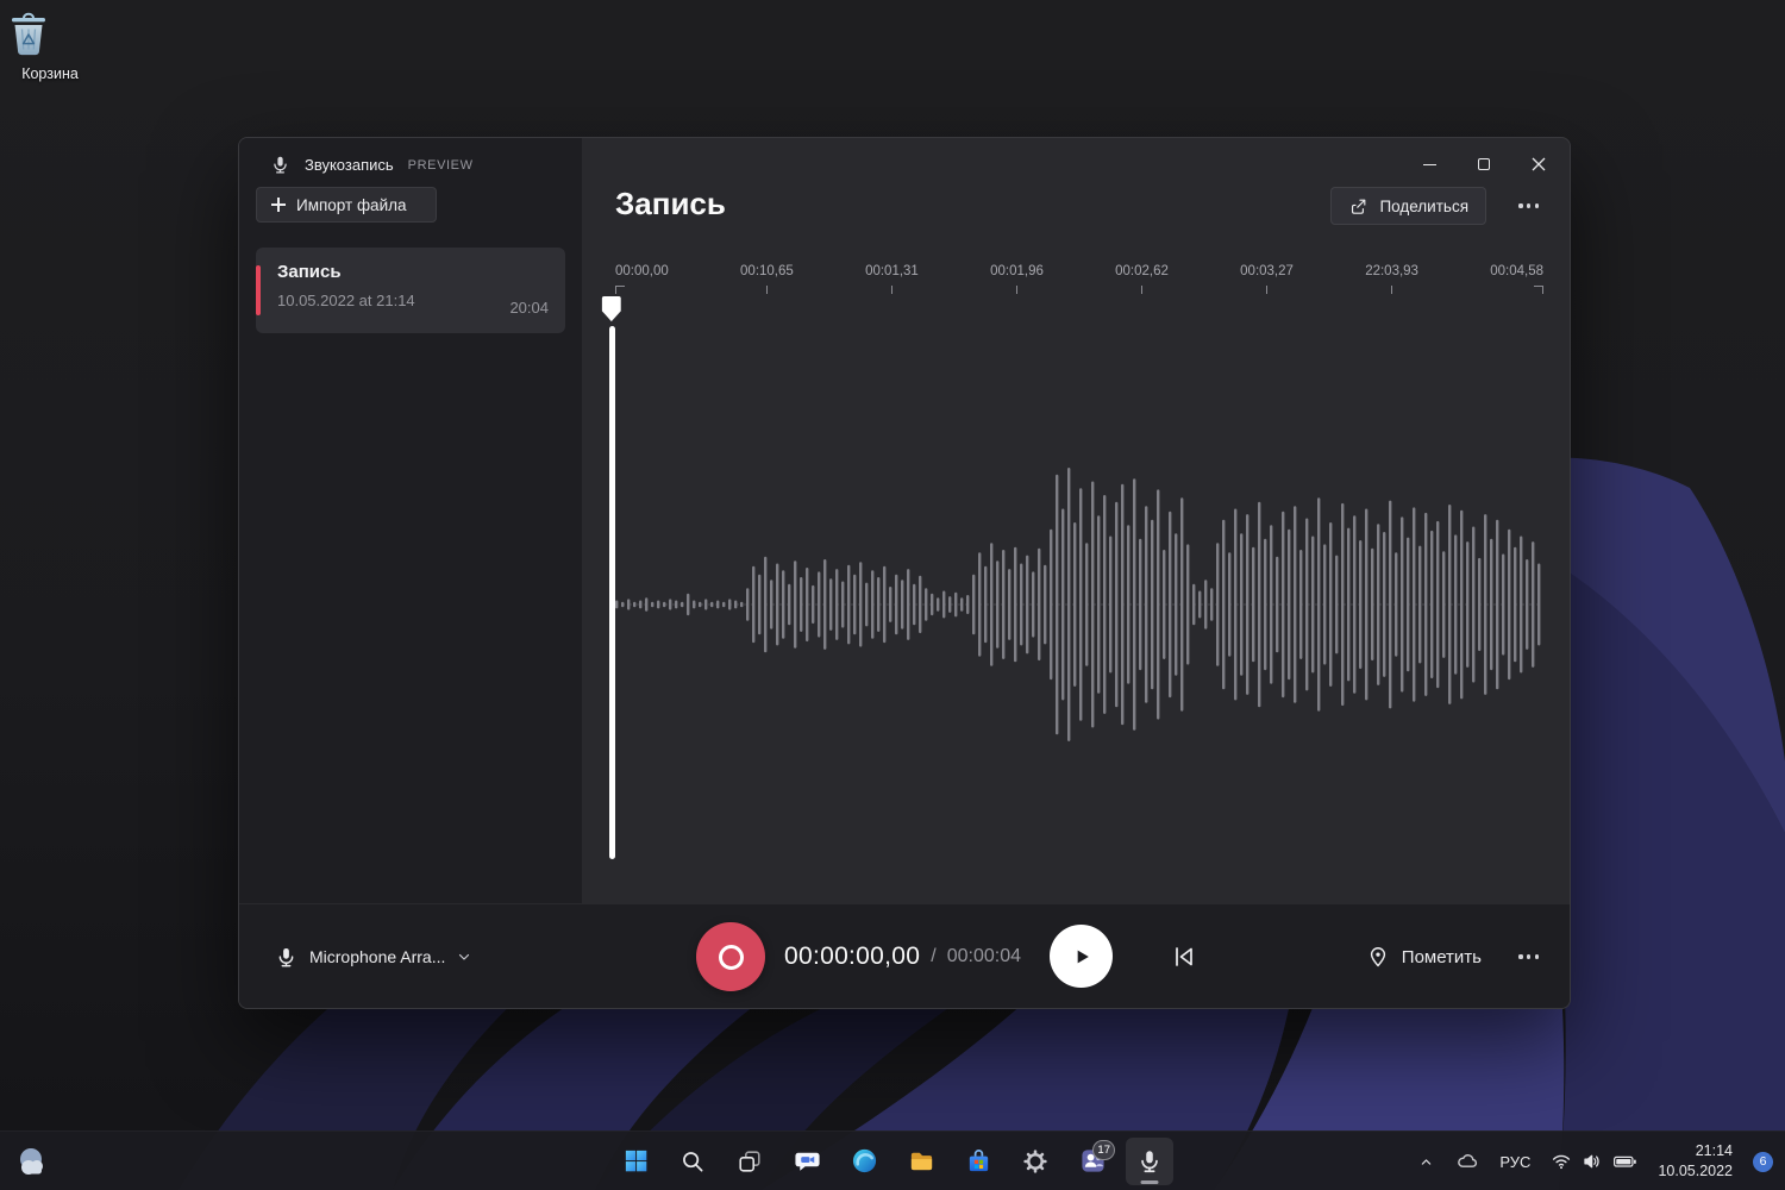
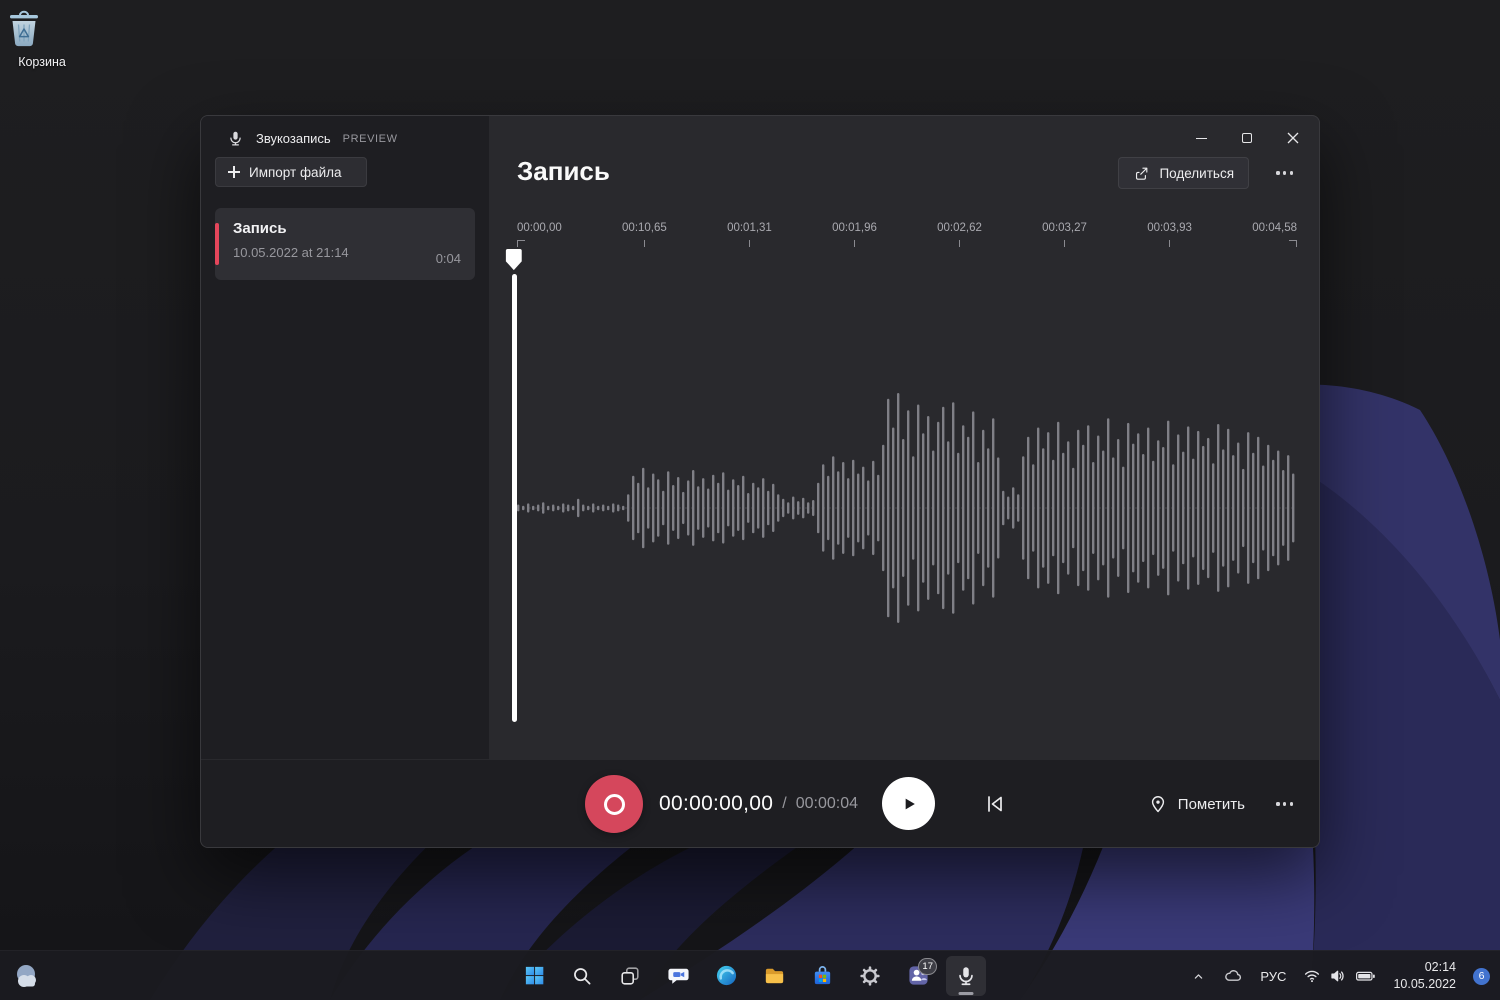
  Корзина
  Звукозапись
  PREVIEW
  Импорт файла
  Запись
  10.05.2022 at 21:14
- 20:04
+ 0:04
  Запись
  Поделиться
  00:00,00
  00:10,65
  00:01,31
  00:01,96
  00:02,62
  00:03,27
- 22:03,93
+ 00:03,93
  00:04,58
- Microphone Arra...
  00:00:00,00
  /
  00:00:04
  Пометить
  17
  РУС
- 21:14
+ 02:14
  10.05.2022
  6
